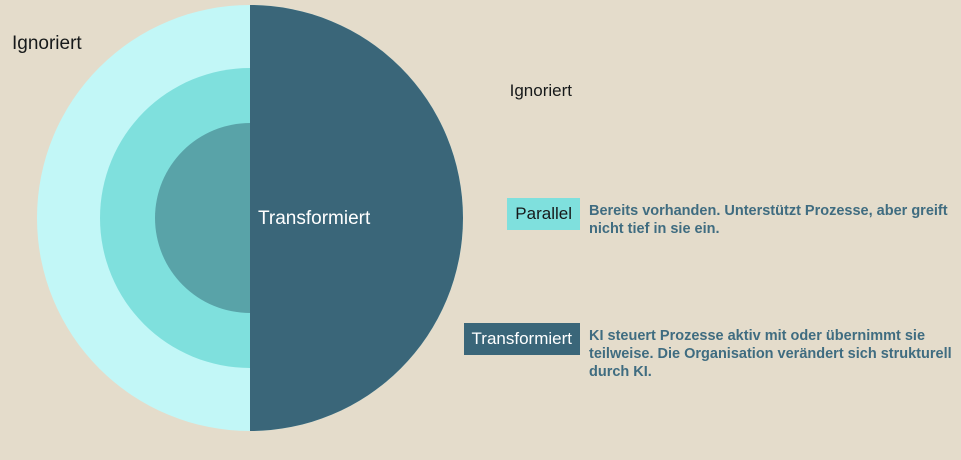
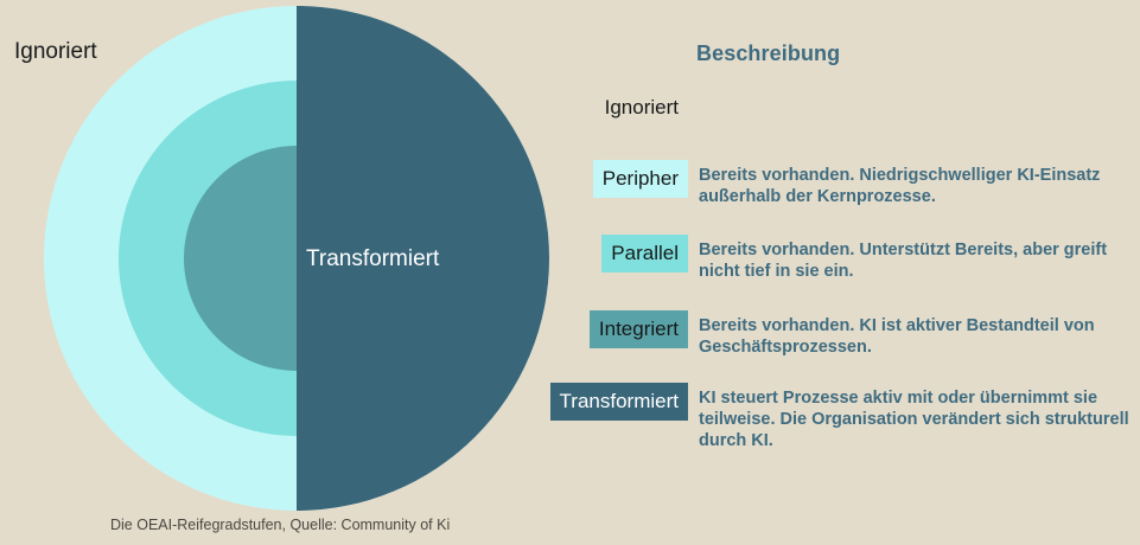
  Ignoriert
  Transformiert
+ Die OEAI-Reifegradstufen, Quelle: Community of Ki
+ Beschreibung
  Ignoriert
+ Peripher
+ Bereits vorhanden. Niedrigschwelliger KI-Einsatz außerhalb der Kernprozesse.
  Parallel
- Bereits vorhanden. Unterstützt Prozesse, aber greift nicht tief in sie ein.
+ Bereits vorhanden. Unterstützt Bereits, aber greift nicht tief in sie ein.
+ Integriert
+ Bereits vorhanden. KI ist aktiver Bestandteil von Geschäftsprozessen.
  Transformiert
  KI steuert Prozesse aktiv mit oder übernimmt sie teilweise. Die Organisation verändert sich strukturell durch KI.
